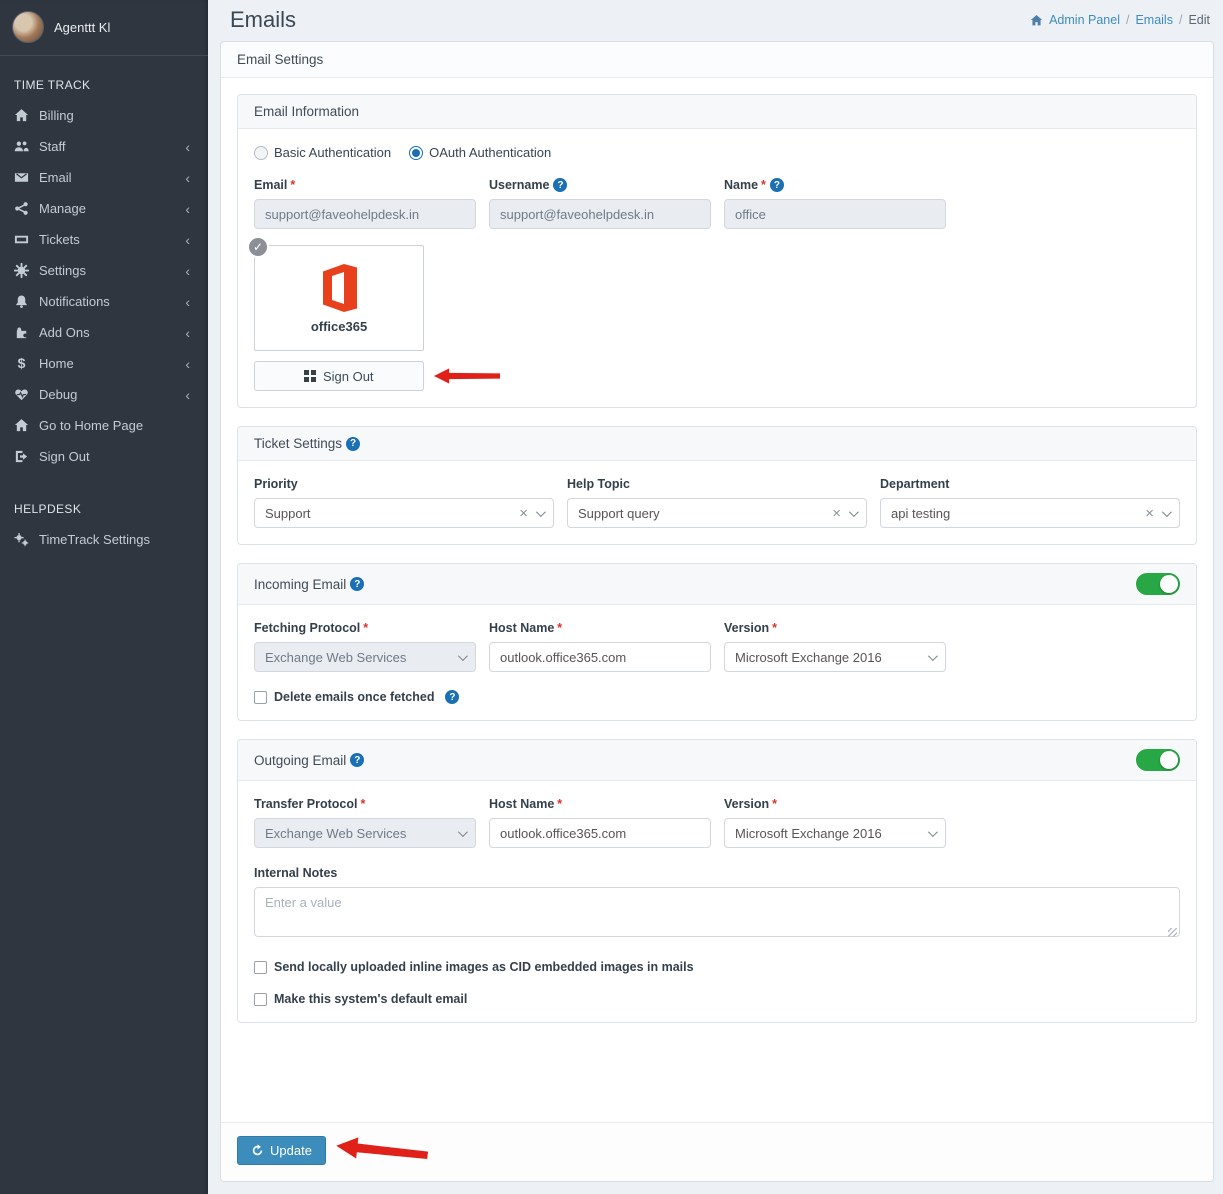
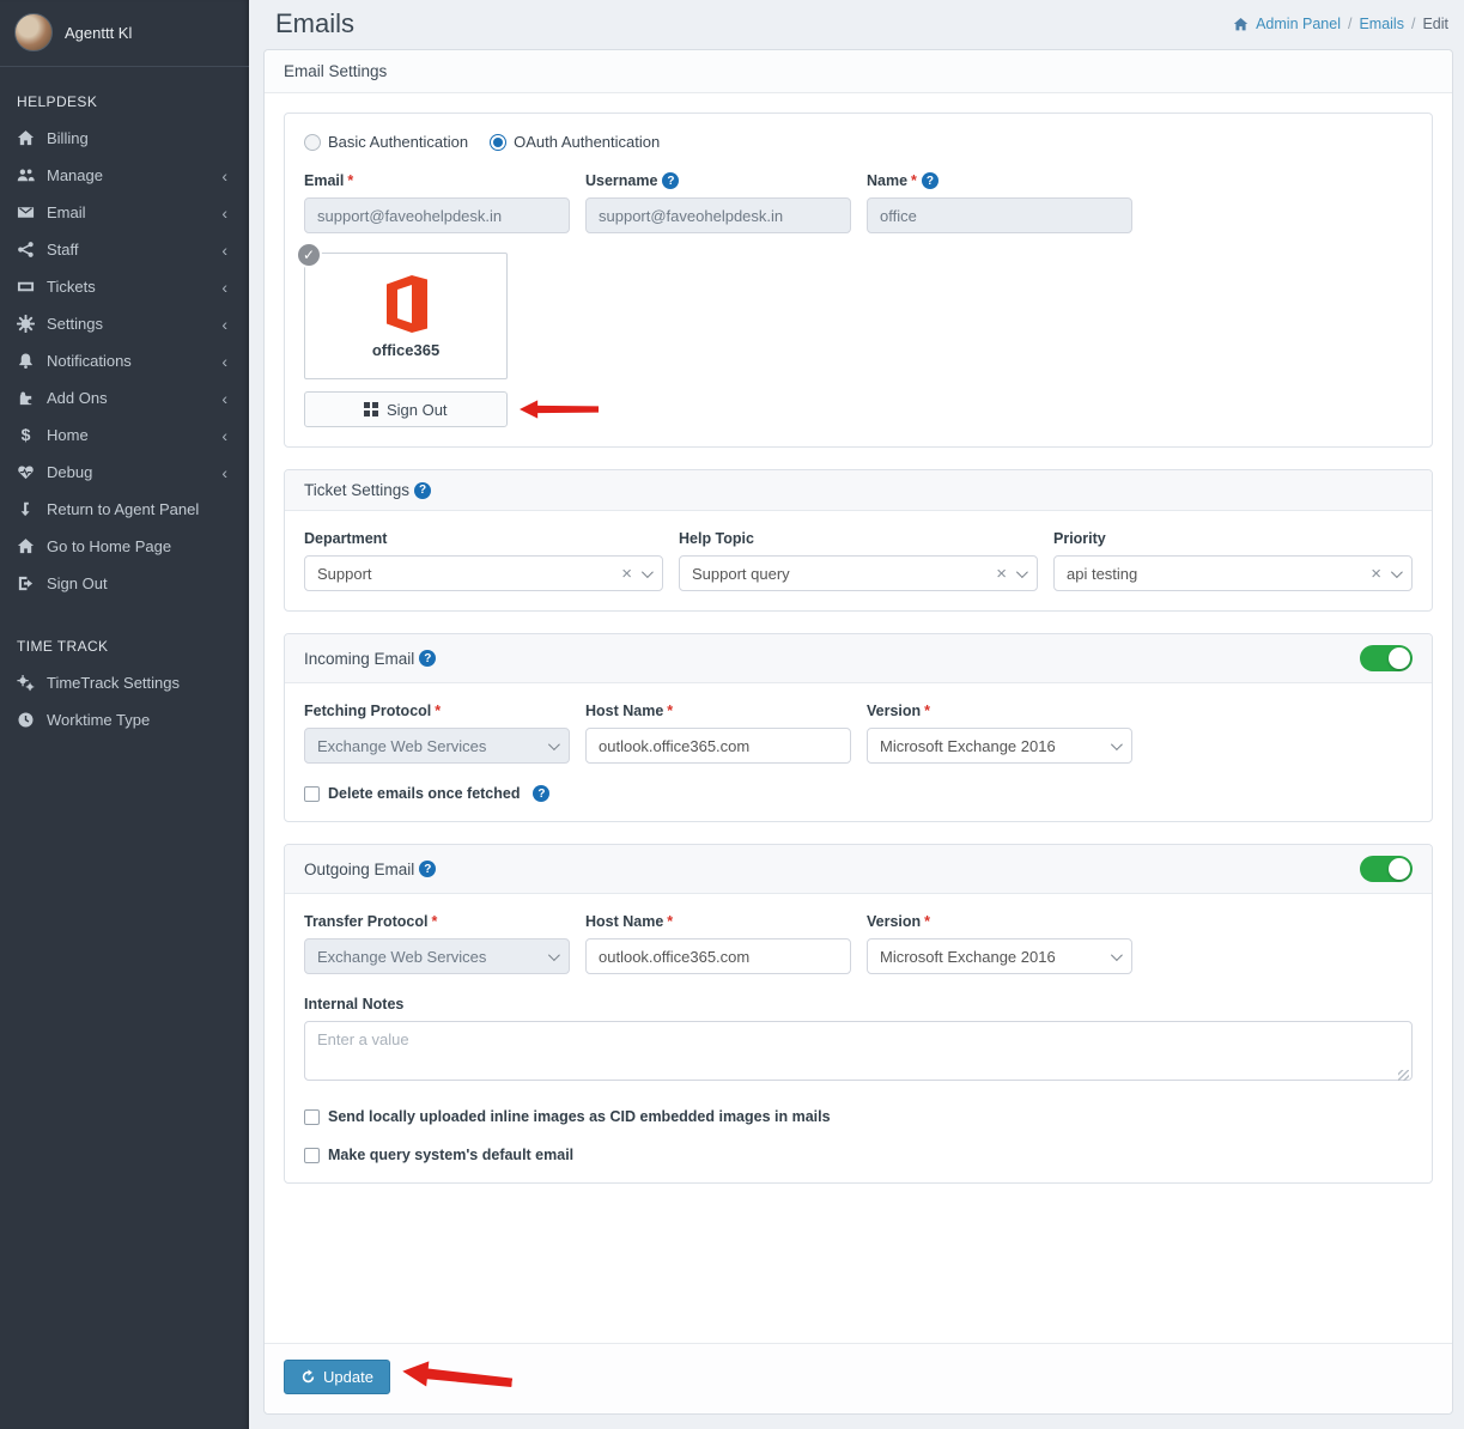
  Agenttt Kl
- TIME TRACK
+ HELPDESK
  Billing
- Staff
+ Manage
  ‹
  Email
  ‹
- Manage
+ Staff
  ‹
  Tickets
  ‹
  Settings
  ‹
  Notifications
  ‹
  Add Ons
  ‹
  Home
  ‹
  Debug
  ‹
+ Return to Agent Panel
  Go to Home Page
  Sign Out
- HELPDESK
+ TIME TRACK
  TimeTrack Settings
+ Worktime Type
  Emails
  Admin Panel
  /
  Emails
  /
  Edit
  Email Settings
- Email Information
  Basic Authentication
  OAuth Authentication
  Email
  *
  support@faveohelpdesk.in
  Username
  ?
  support@faveohelpdesk.in
  Name
  *
  ?
  office
  ✓
  office365
  Sign Out
  Ticket Settings
  ?
- Priority
+ Department
  Support
  ×
  Help Topic
  Support query
  ×
- Department
+ Priority
  api testing
  ×
  Incoming Email
  ?
  Fetching Protocol
  *
  Exchange Web Services
  Host Name
  *
  outlook.office365.com
  Version
  *
  Microsoft Exchange 2016
  Delete emails once fetched
  ?
  Outgoing Email
  ?
  Transfer Protocol
  *
  Exchange Web Services
  Host Name
  *
  outlook.office365.com
  Version
  *
  Microsoft Exchange 2016
  Internal Notes
  Enter a value
  Send locally uploaded inline images as CID embedded images in mails
- Make this system's default email
+ Make query system's default email
  Update
